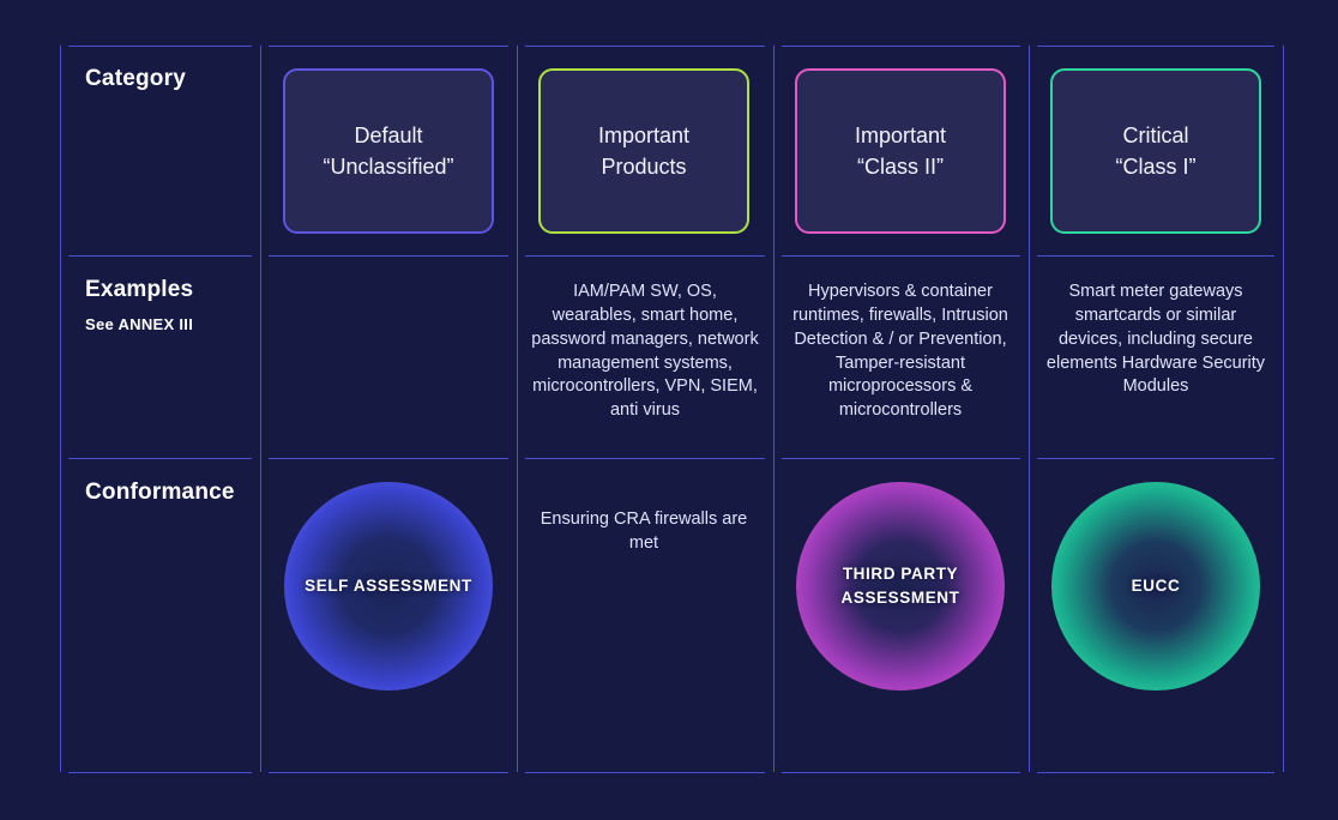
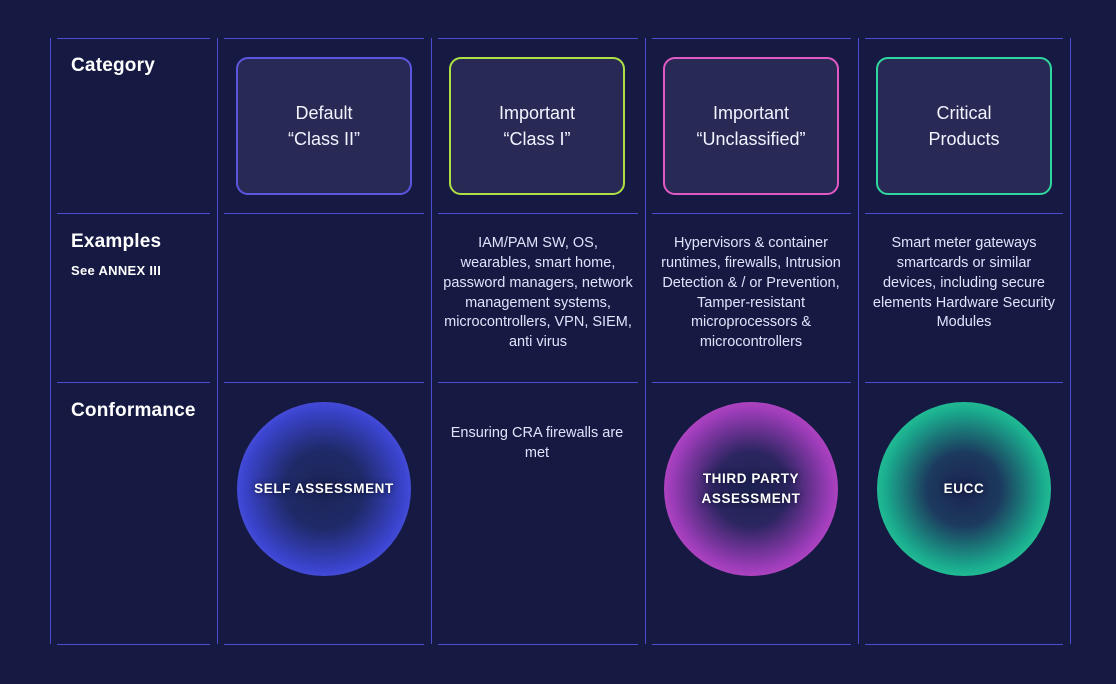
  Category
  Examples
  See ANNEX III
  Conformance
  Default
- “Unclassified”
+ “Class II”
  Important
- Products
+ “Class I”
  Important
- “Class II”
+ “Unclassified”
  Critical
- “Class I”
+ Products
  IAM/PAM SW, OS, wearables, smart home, password managers, network management systems, microcontrollers, VPN, SIEM, anti virus
  Hypervisors & container runtimes, firewalls, Intrusion Detection & / or Prevention, Tamper-resistant microprocessors & microcontrollers
  Smart meter gateways smartcards or similar devices, including secure elements Hardware Security Modules
  SELF ASSESSMENT
  Ensuring CRA firewalls are met
  THIRD PARTY ASSESSMENT
  EUCC
